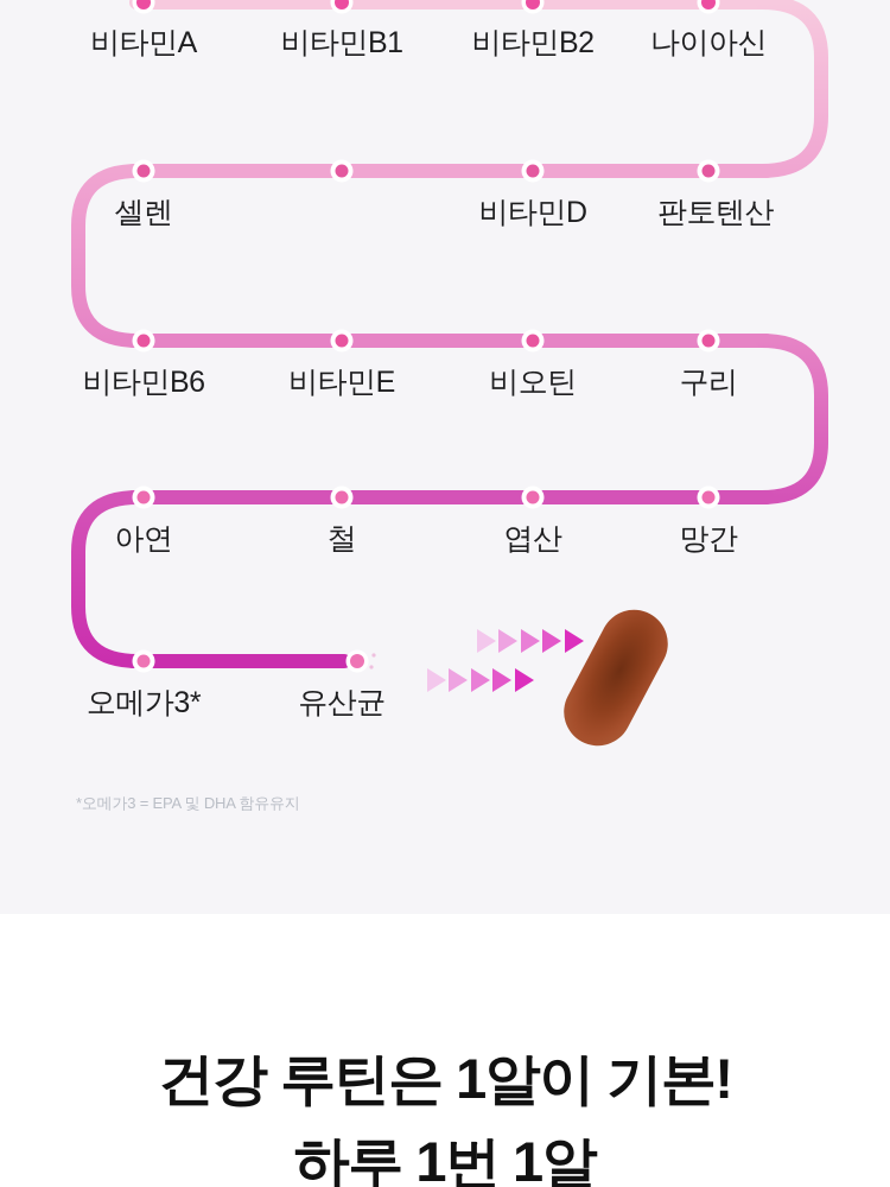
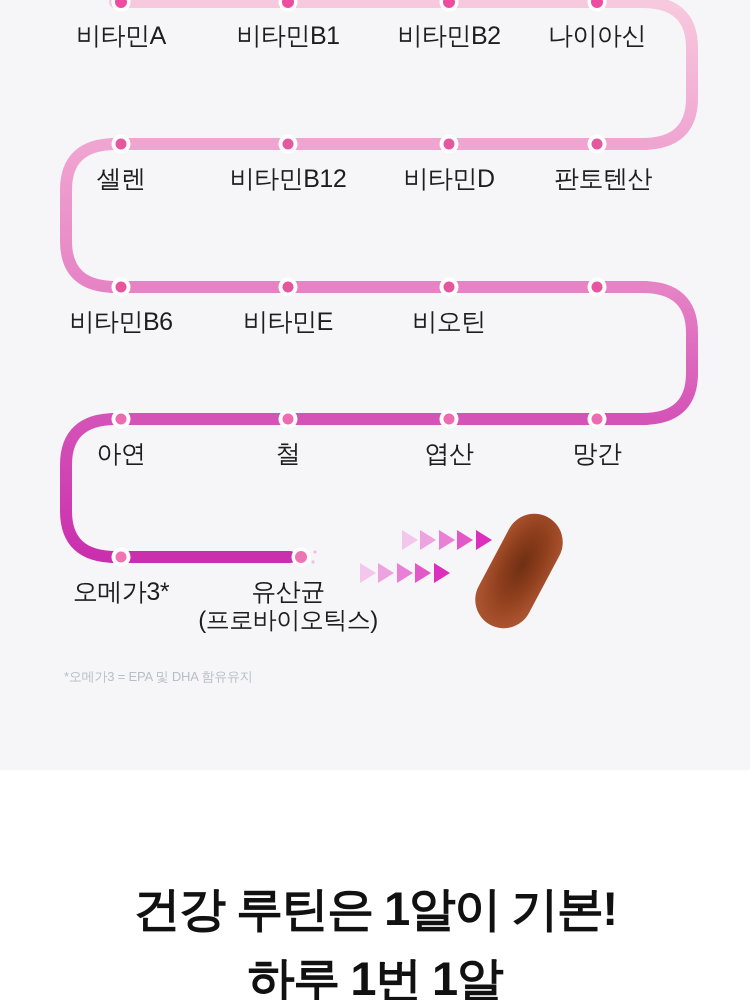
  비타민A
  비타민B1
  비타민B2
  나이아신
  셀렌
+ 비타민B12
  비타민D
  판토텐산
  비타민B6
  비타민E
  비오틴
- 구리
  아연
  철
  엽산
  망간
  오메가3*
  유산균
+ (프로바이오틱스)
  *오메가3 = EPA 및 DHA 함유유지
  건강 루틴은 1알이 기본!
  하루 1번 1알
